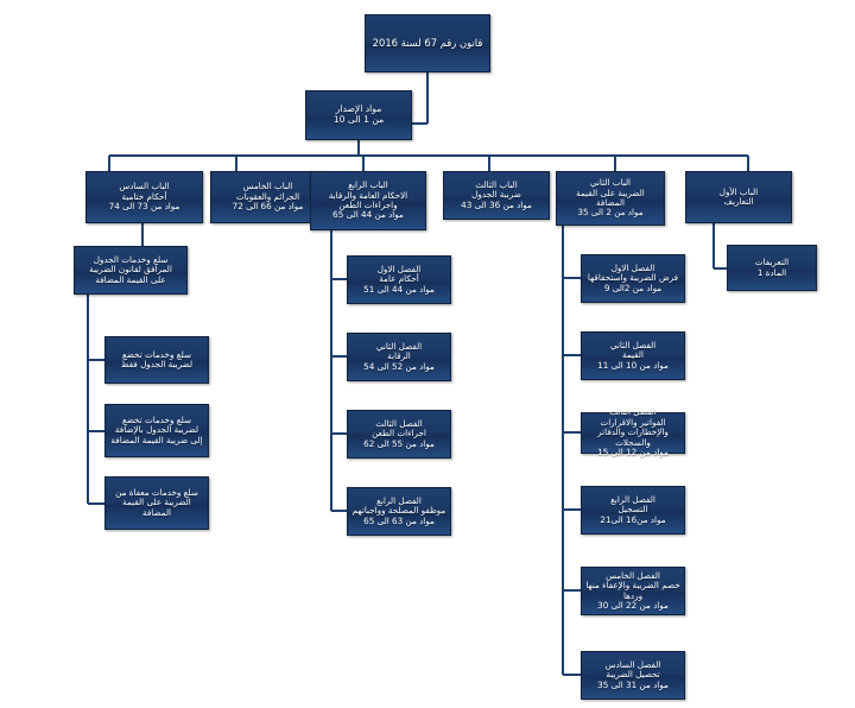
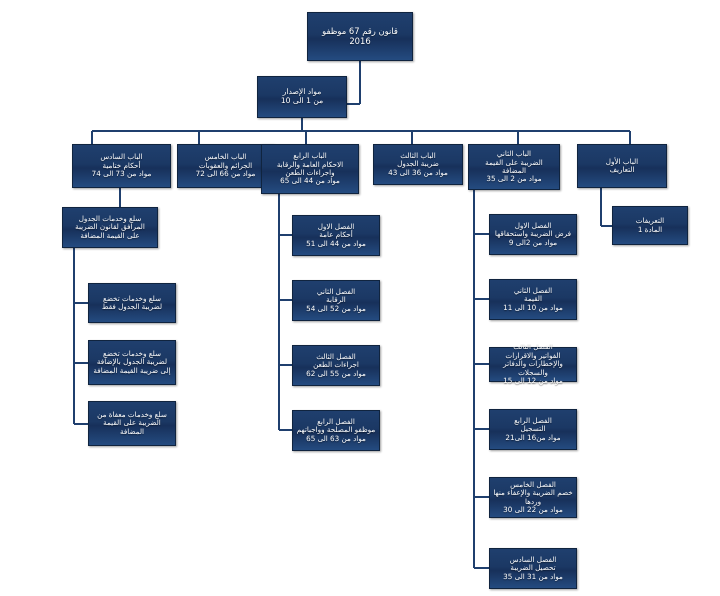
- قانون رقم 67 لسنة 2016
+ قانون رقم 67 موظفو 2016
  مواد الإصدار
  من 1 الى 10
  الباب السادس
  أحكام ختامية
  مواد من 73 الى 74
  الباب الخامس
  الجرائم والعقوبات
  مواد من 66 الى 72
  الباب الرابع
  الاحكام العامة والرقابة
  واجراءات الطعن
  مواد من 44 الى 65
  الباب الثالث
  ضريبة الجدول
  مواد من 36 الى 43
  الباب الثاني
  الضريبة على القيمة
  المضافة
  مواد من 2 الى 35
  الباب الأول
  التعاريف
  التعريفات
  المادة 1
  سلع وخدمات الجدول
  المرافق لقانون الضريبة
  على القيمة المضافة
  سلع وخدمات تخضع
  لضريبة الجدول فقط
  سلع وخدمات تخضع
  لضريبة الجدول بالإضافة
  إلى ضريبة القيمة المضافة
  سلع وخدمات معفاة من
  الضريبة على القيمة
  المضافة
  الفصل الاول
  أحكام عامة
  مواد من 44 الى 51
  الفصل الثاني
  الرقابة
  مواد من 52 الى 54
  الفصل الثالث
  اجراءات الطعن
  مواد من 55 الى 62
  الفصل الرابع
  موظفو المصلحة وواجباتهم
  مواد من 63 الى 65
  الفصل الاول
  فرض الضريبة واستحقاقها
  مواد من 2الى 9
  الفصل الثاني
  القيمة
  مواد من 10 الى 11
  الفصل الثالث
  الفواتير والاقرارات
  والإخطارات والدفاتر
  والسجلات
  مواد من 12 الى 15
  الفصل الرابع
  التسجيل
  مواد من16 الى21
  الفصل الخامس
  خصم الضريبة والإعفاء منها
  وردها
  مواد من 22 الى 30
  الفصل السادس
  تحصيل الضريبة
  مواد من 31 الى 35
